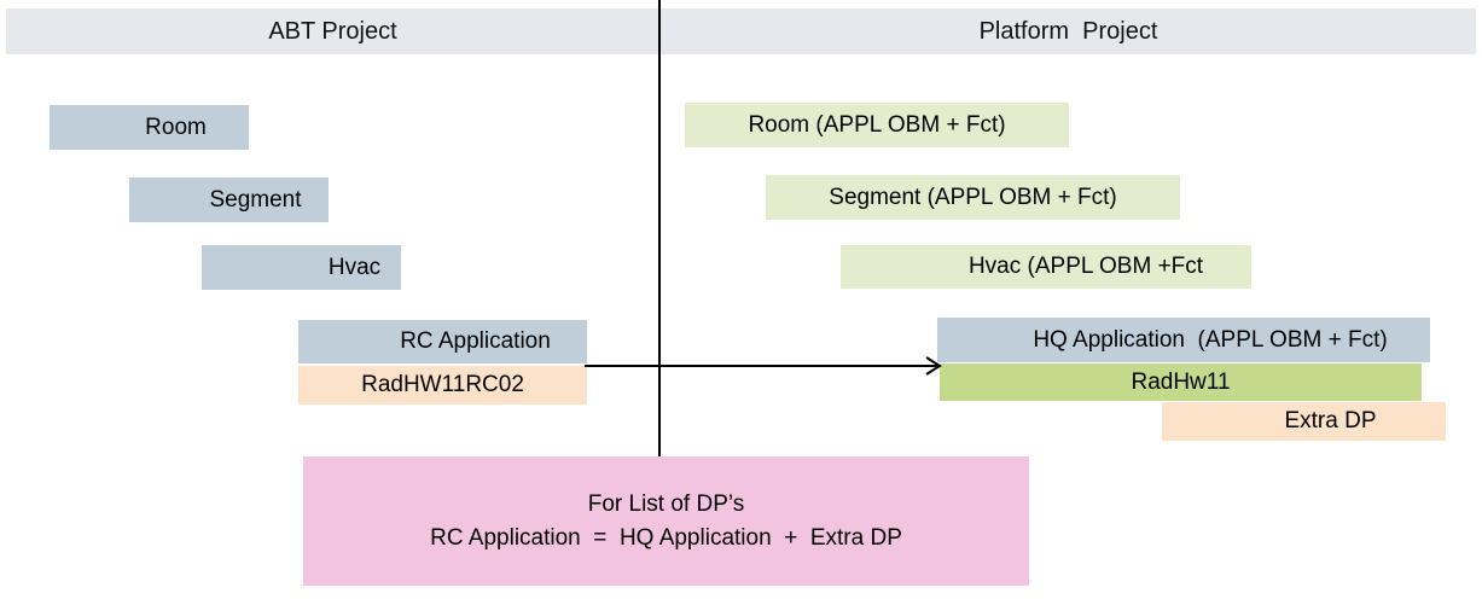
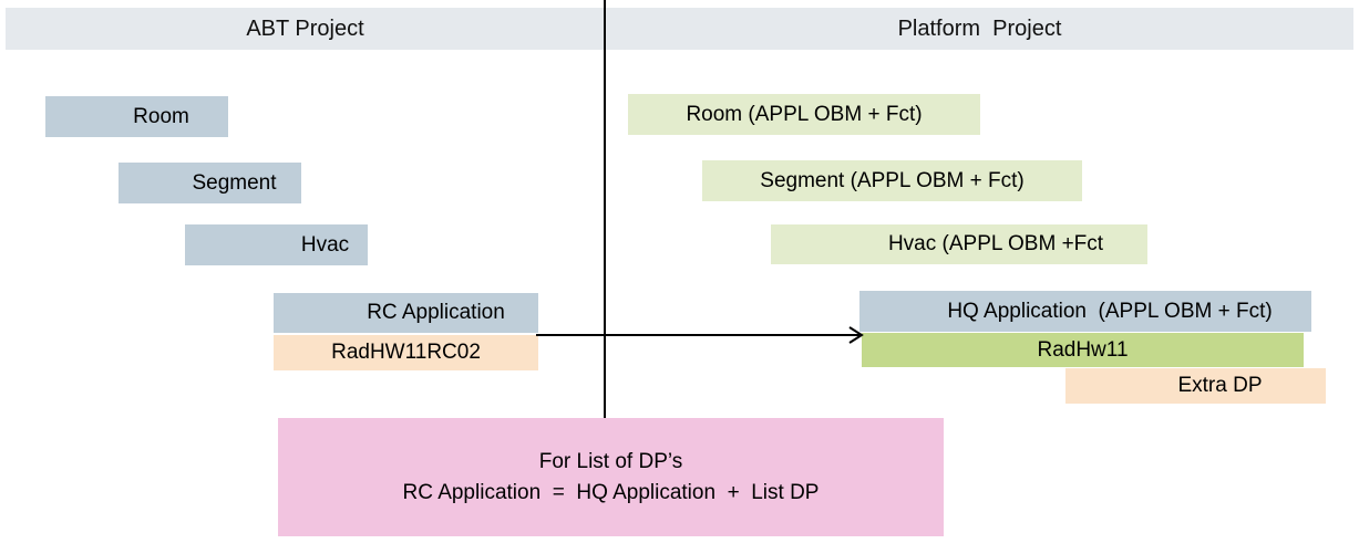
  ABT Project
  Platform Project
  Room
  Segment
  Hvac
  RC Application
  RadHW11RC02
  Room (APPL OBM + Fct)
  Segment (APPL OBM + Fct)
  Hvac (APPL OBM +Fct
  HQ Application (APPL OBM + Fct)
  RadHw11
  Extra DP
  For List of DP’s
- RC Application = HQ Application + Extra DP
+ RC Application = HQ Application + List DP
